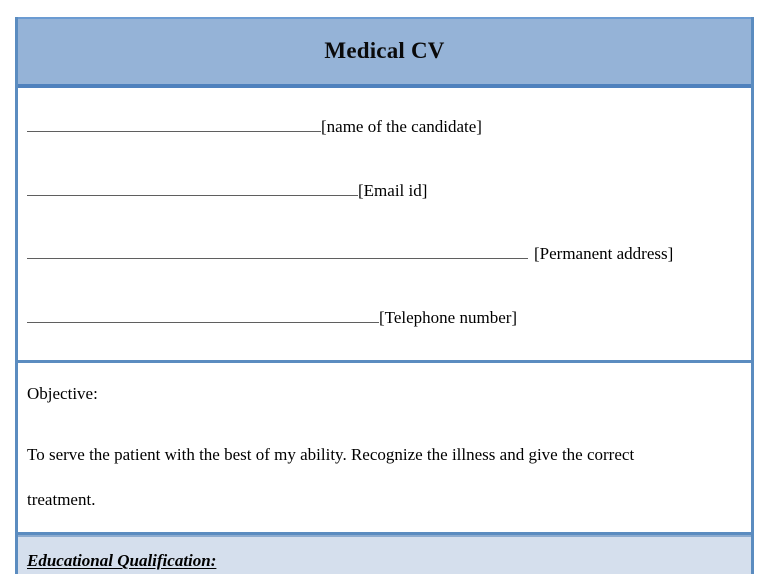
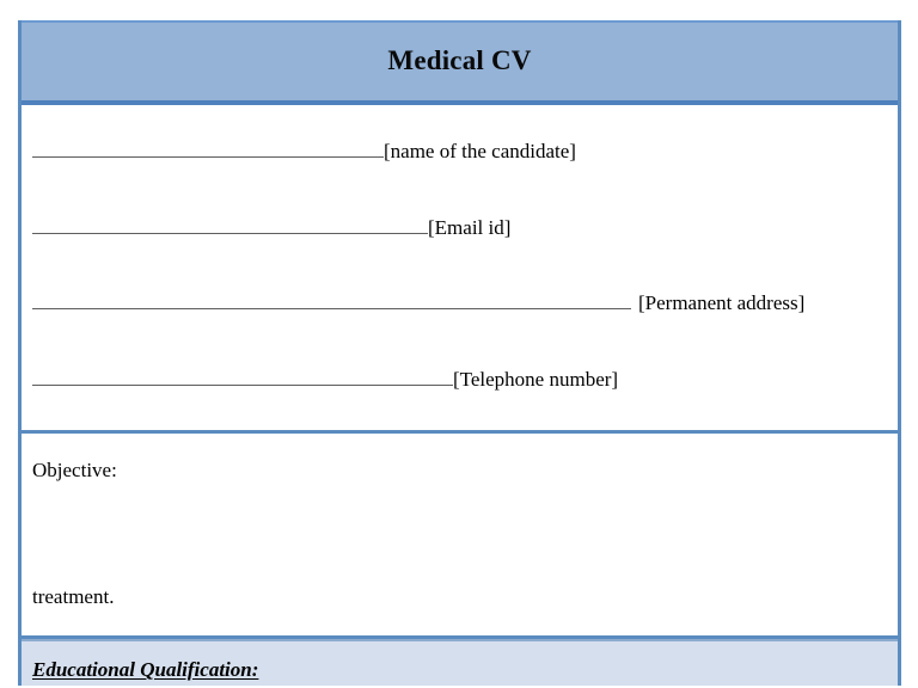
  Medical CV
  [name of the candidate]
  [Email id]
  [Permanent address]
  [Telephone number]
  Objective:
- To serve the patient with the best of my ability. Recognize the illness and give the correct
  treatment.
  Educational Qualification:
